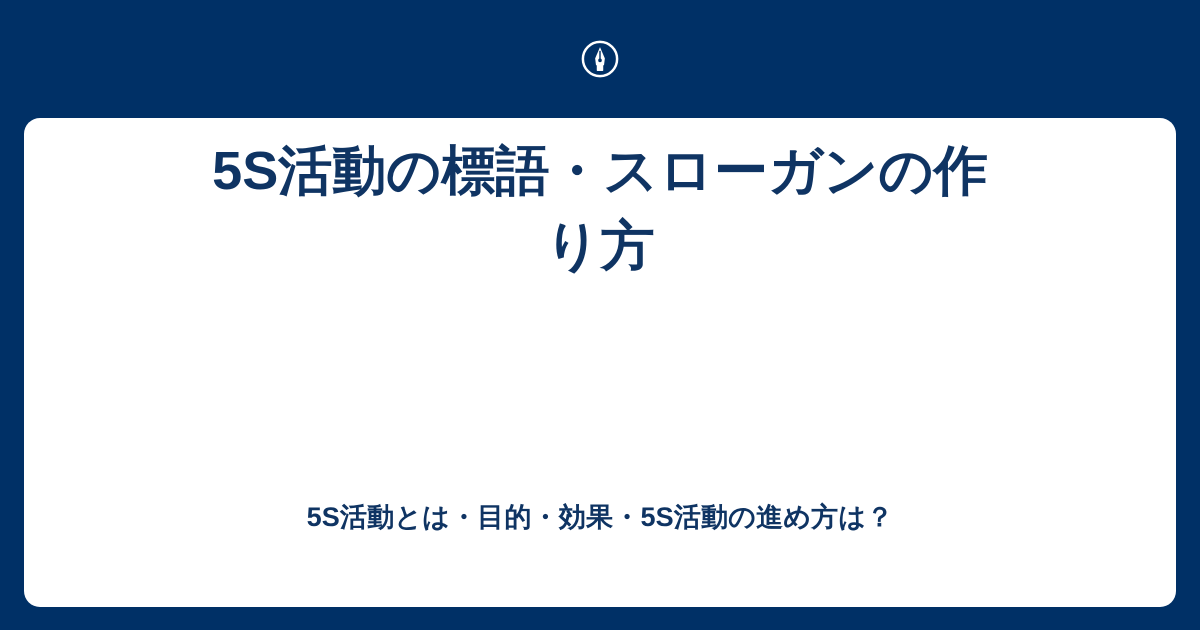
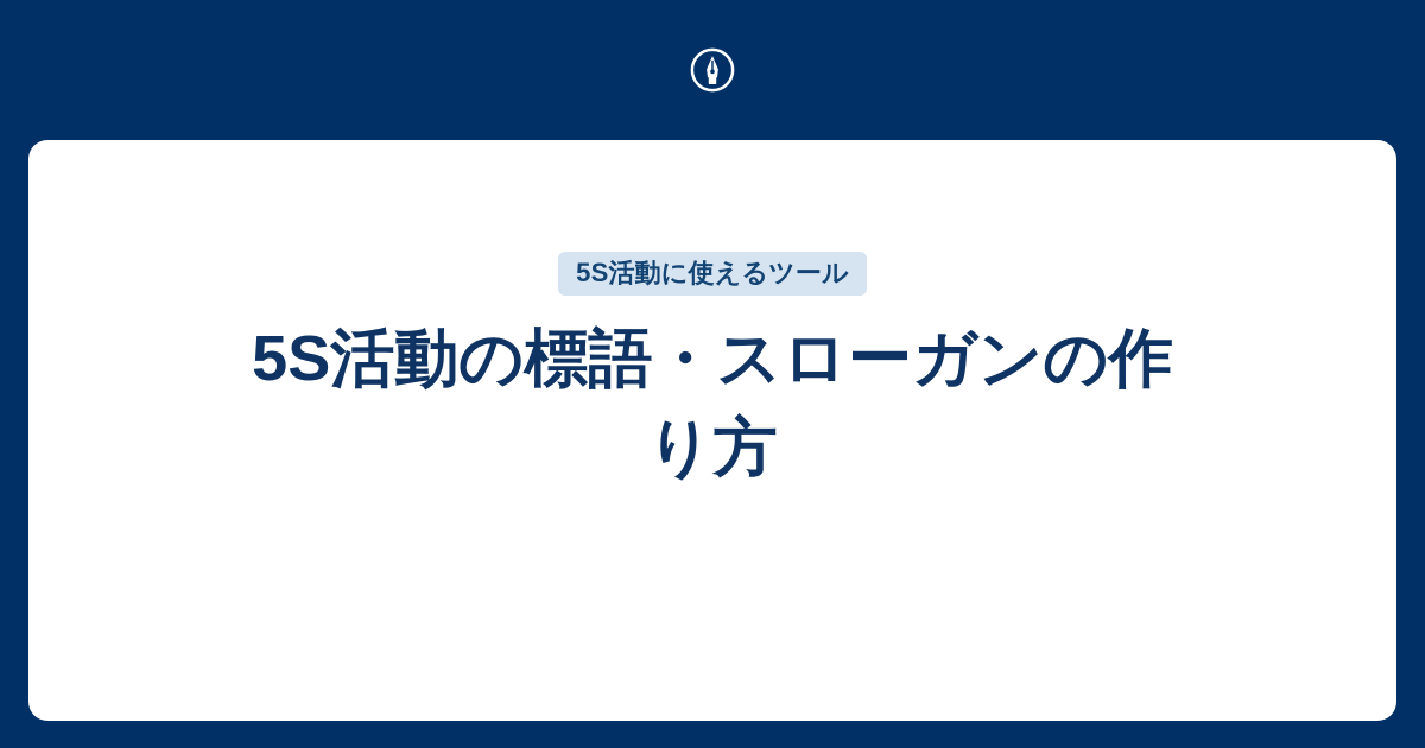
+ 5S活動に使えるツール
  5S活動の標語・スローガンの作り方
- 5S活動とは・目的・効果・5S活動の進め方は？
